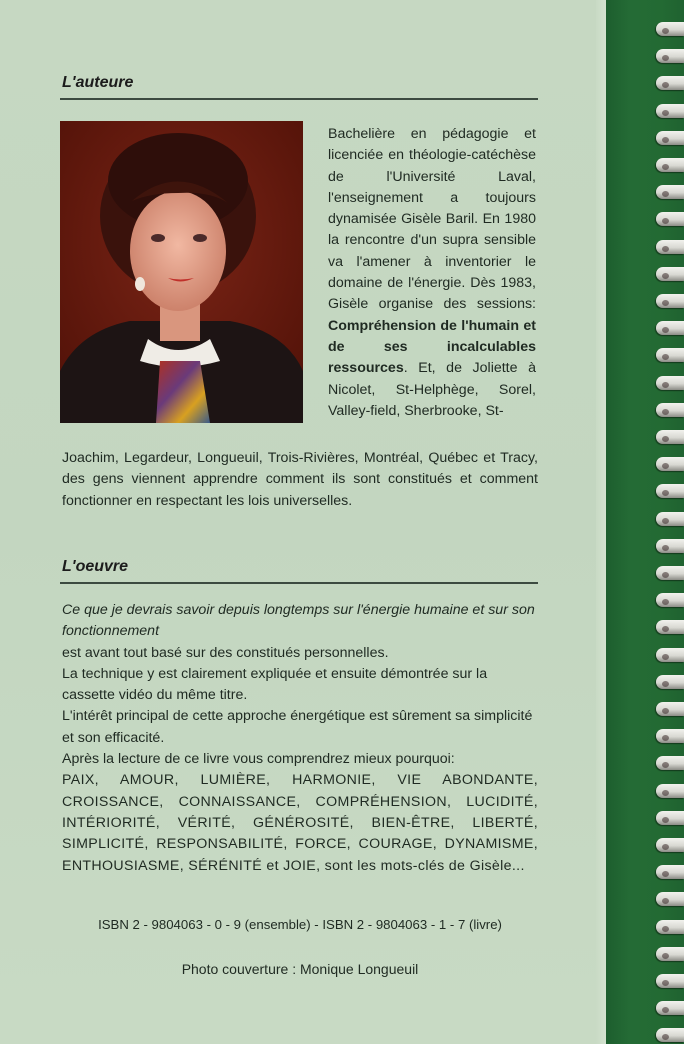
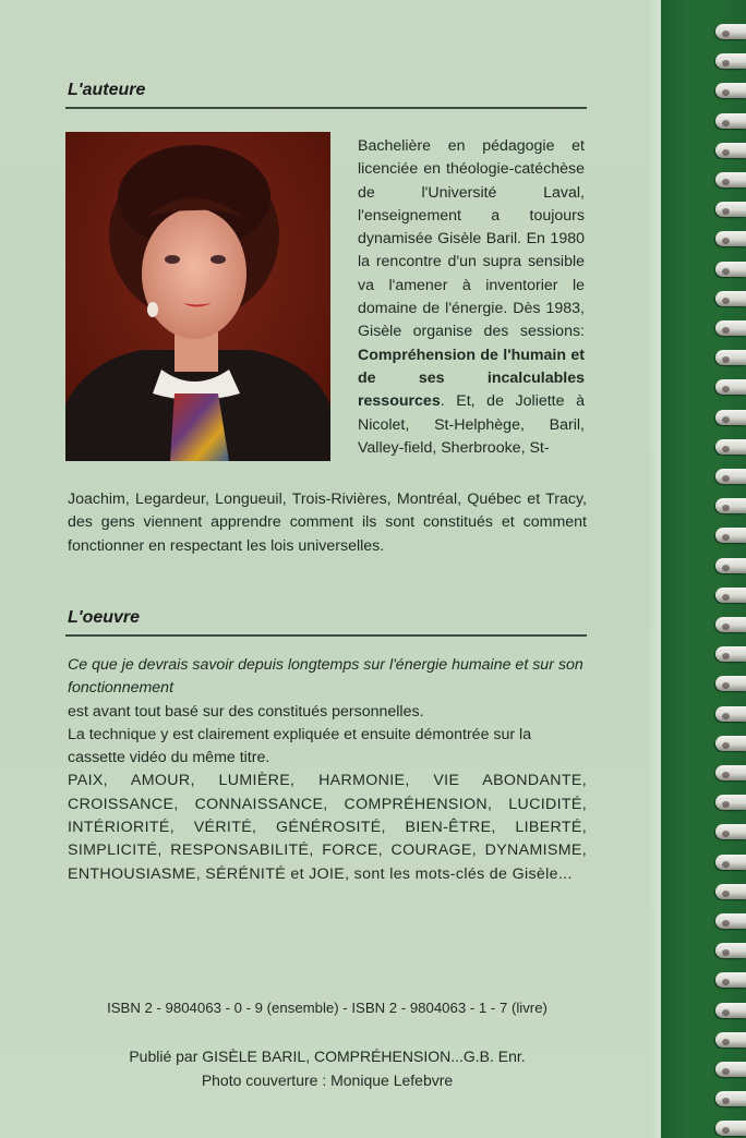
  L'auteure
- Bachelière en pédagogie et licenciée en théologie-catéchèse de l'Université Laval, l'enseignement a toujours dynamisée Gisèle Baril. En 1980 la rencontre d'un supra sensible va l'amener à inventorier le domaine de l'énergie. Dès 1983, Gisèle organise des sessions: Compréhension de l'humain et de ses incalculables ressources. Et, de Joliette à Nicolet, St-Helphège, Sorel, Valley-field, Sherbrooke, St-
+ Bachelière en pédagogie et licenciée en théologie-catéchèse de l'Université Laval, l'enseignement a toujours dynamisée Gisèle Baril. En 1980 la rencontre d'un supra sensible va l'amener à inventorier le domaine de l'énergie. Dès 1983, Gisèle organise des sessions: Compréhension de l'humain et de ses incalculables ressources. Et, de Joliette à Nicolet, St-Helphège, Baril, Valley-field, Sherbrooke, St-
  Joachim, Legardeur, Longueuil, Trois-Rivières, Montréal, Québec et Tracy, des gens viennent apprendre comment ils sont constitués et comment fonctionner en respectant les lois universelles.
  L'oeuvre
  Ce que je devrais savoir depuis longtemps sur l'énergie humaine et sur son fonctionnement
  est avant tout basé sur des constitués personnelles.
  La technique y est clairement expliquée et ensuite démontrée sur la cassette vidéo du même titre.
- L'intérêt principal de cette approche énergétique est sûrement sa simplicité et son efficacité.
- Après la lecture de ce livre vous comprendrez mieux pourquoi:
  PAIX, AMOUR, LUMIÈRE, HARMONIE, VIE ABONDANTE, CROISSANCE, CONNAISSANCE, COMPRÉHENSION, LUCIDITÉ, INTÉRIORITÉ, VÉRITÉ, GÉNÉROSITÉ, BIEN-ÊTRE, LIBERTÉ, SIMPLICITÉ, RESPONSABILITÉ, FORCE, COURAGE, DYNAMISME, ENTHOUSIASME, SÉRÉNITÉ et JOIE, sont les mots-clés de Gisèle...
  ISBN 2 - 9804063 - 0 - 9 (ensemble) - ISBN 2 - 9804063 - 1 - 7 (livre)
+ Publié par GISÈLE BARIL, COMPRÉHENSION...G.B. Enr.
- Photo couverture : Monique Longueuil
+ Photo couverture : Monique Lefebvre
